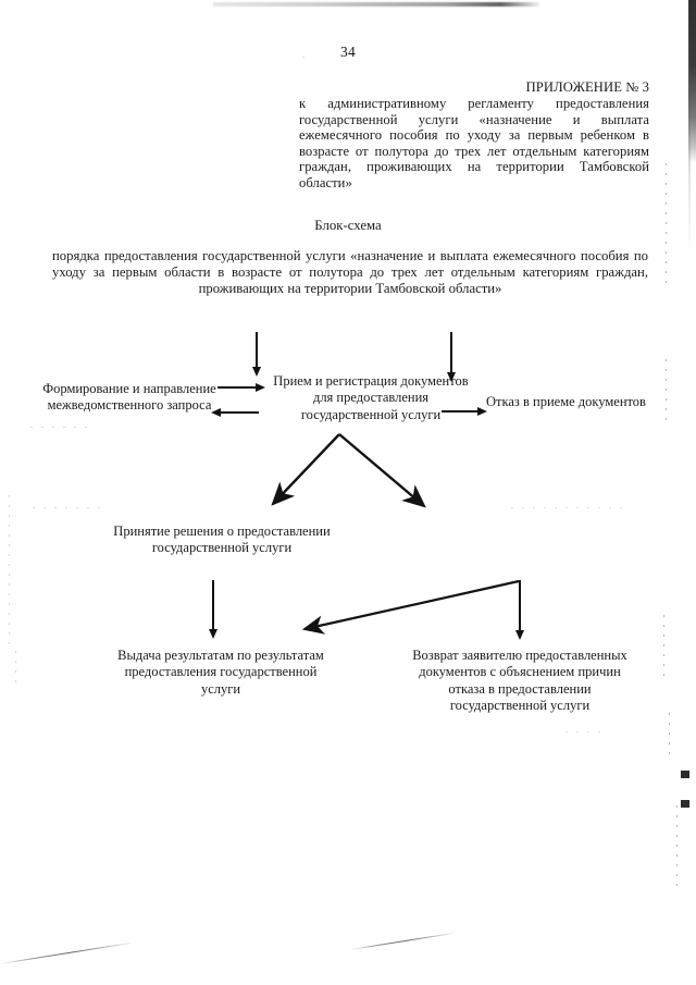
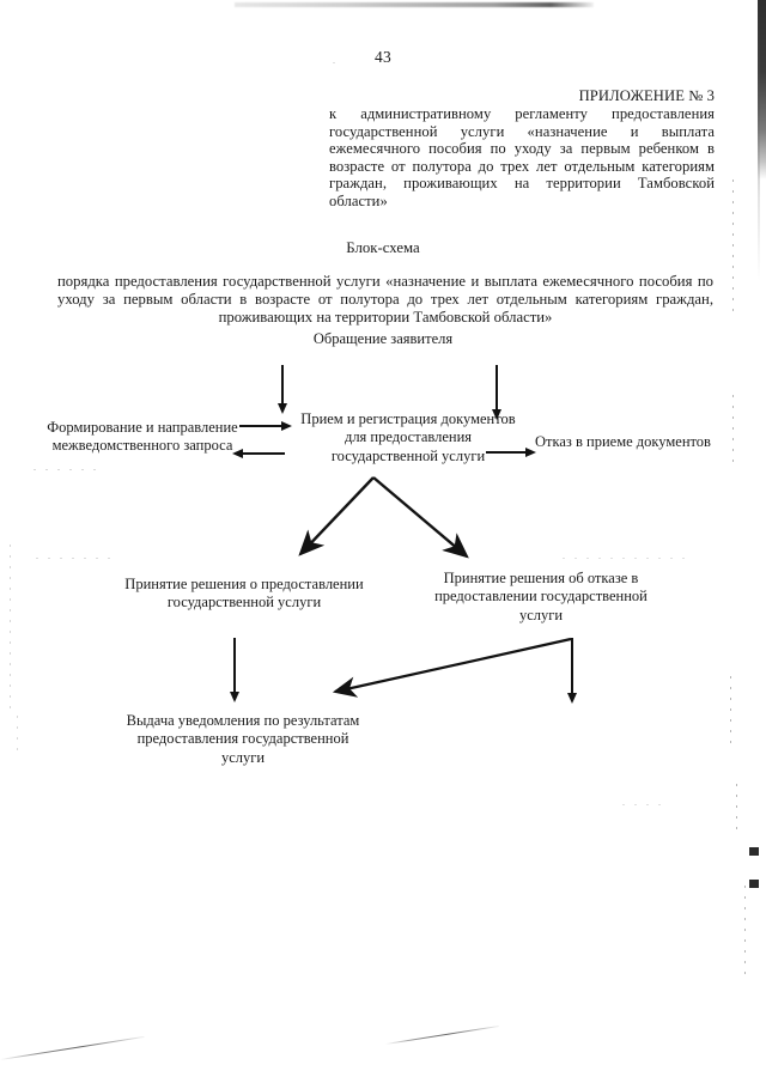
- 34
+ 43
  ПРИЛОЖЕНИЕ № 3
  к административному регламенту предоставления государственной услуги «назначение и выплата ежемесячного пособия по уходу за первым ребенком в возрасте от полутора до трех лет отдельным категориям граждан, проживающих на территории Тамбовской области»
  Блок-схема
  порядка предоставления государственной услуги «назначение и выплата ежемесячного пособия по уходу за первым области в возрасте от полутора до трех лет отдельным категориям граждан, проживающих на территории Тамбовской области»
+ Обращение заявителя
  Формирование и направление межведомственного запроса
  Прием и регистрация докумеов для предоставления государственной услуги
  Отказ в приеме документов
  Принятие решения о предоставлении государственной услуги
+ Принятие решения об отказе в предоставлении государственной услуги
- Выдача результатам по результатам предоставления государственной услуги
+ Выдача уведомления по результатам предоставления государственной услуги
- Возврат заявителю предоставленных документов с объяснением причин отказа в предоставлении государственной услуги
